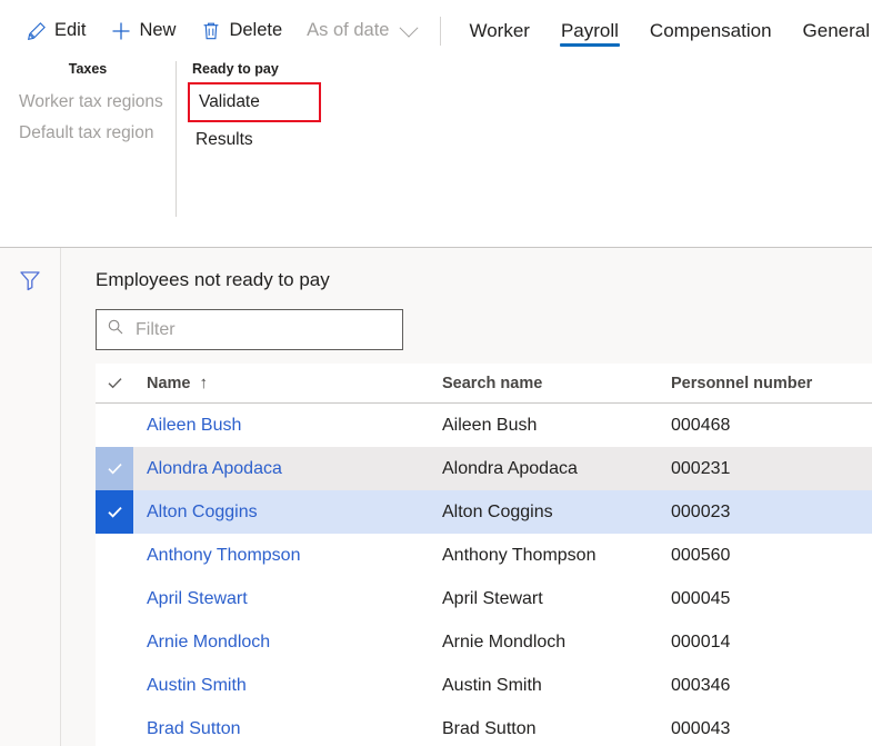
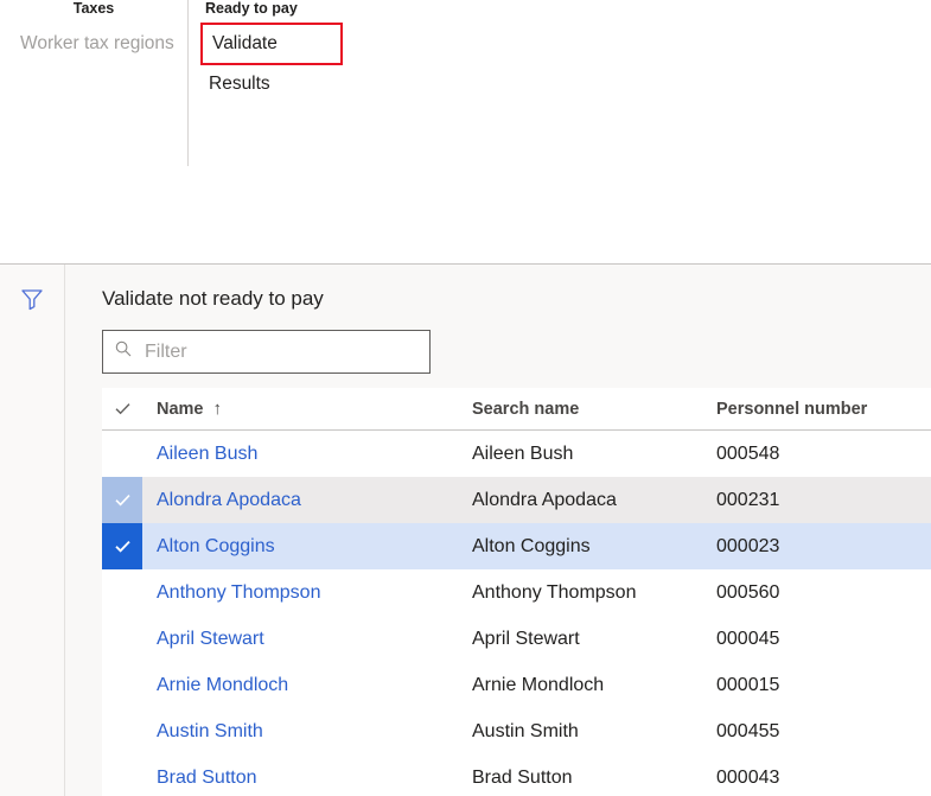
- Edit
- New
- Delete
- As of date
- Worker
- Payroll
- Compensation
- General
  Taxes
  Worker tax regions
- Default tax region
  Ready to pay
  Validate
  Results
- Employees not ready to pay
+ Validate not ready to pay
  Filter
  Name
  ↑
  Search name
  Personnel number
  Aileen Bush
  Aileen Bush
- 000468
+ 000548
  Alondra Apodaca
  Alondra Apodaca
  000231
  Alton Coggins
  Alton Coggins
  000023
  Anthony Thompson
  Anthony Thompson
  000560
  April Stewart
  April Stewart
  000045
  Arnie Mondloch
  Arnie Mondloch
- 000014
+ 000015
  Austin Smith
  Austin Smith
- 000346
+ 000455
  Brad Sutton
  Brad Sutton
  000043
